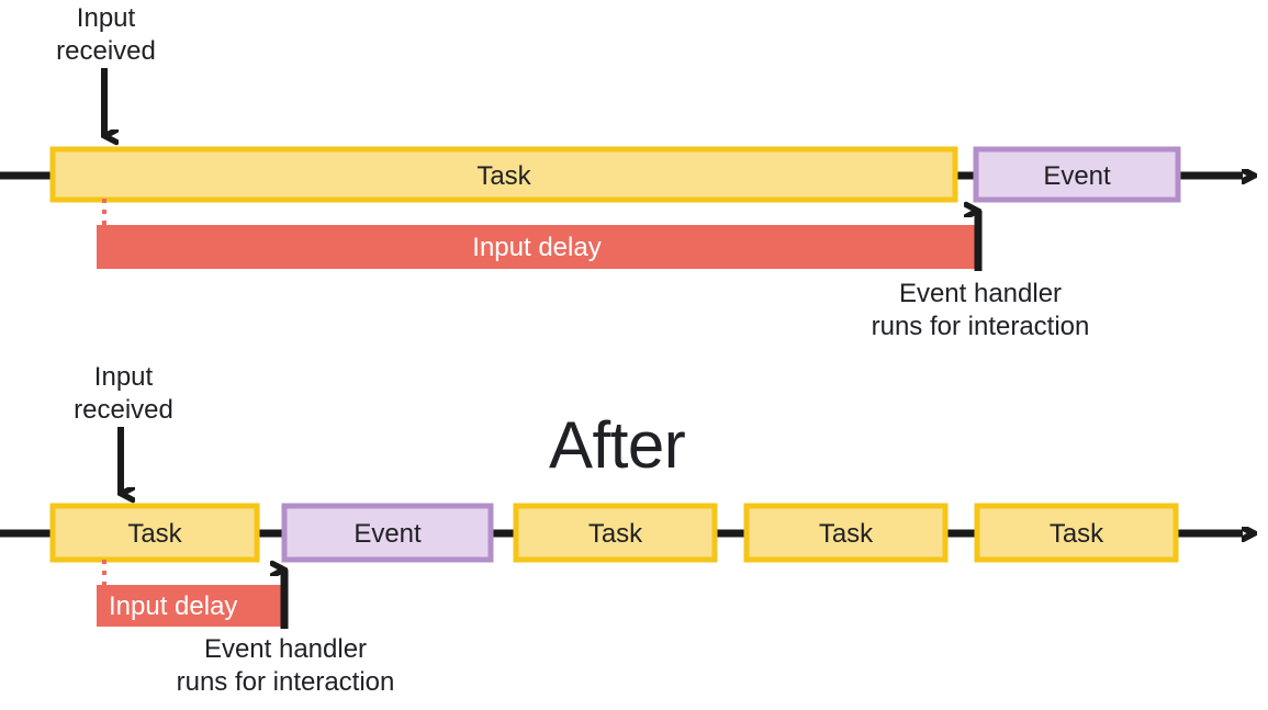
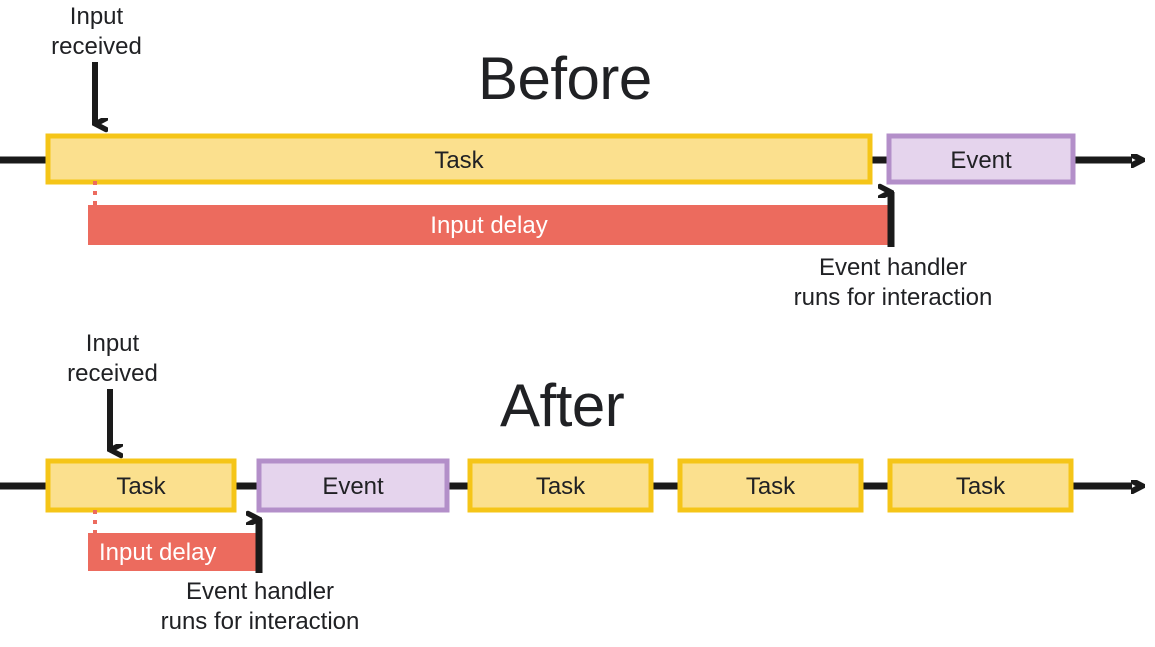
+ Before
  Input
  received
  Task
  Event
  Input delay
  Event handler
  runs for interaction
  After
  Input
  received
  Task
  Event
  Task
  Task
  Task
  Input delay
  Event handler
  runs for interaction
